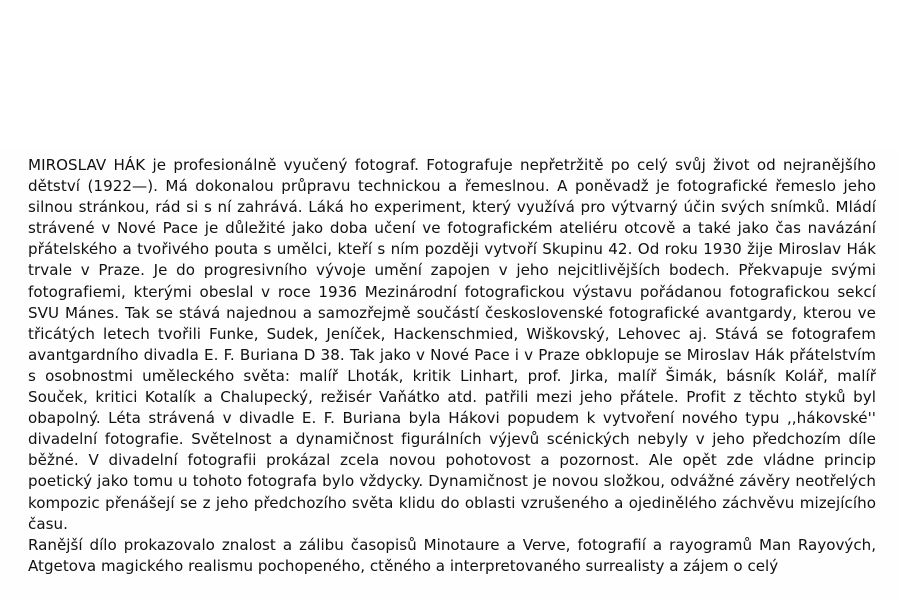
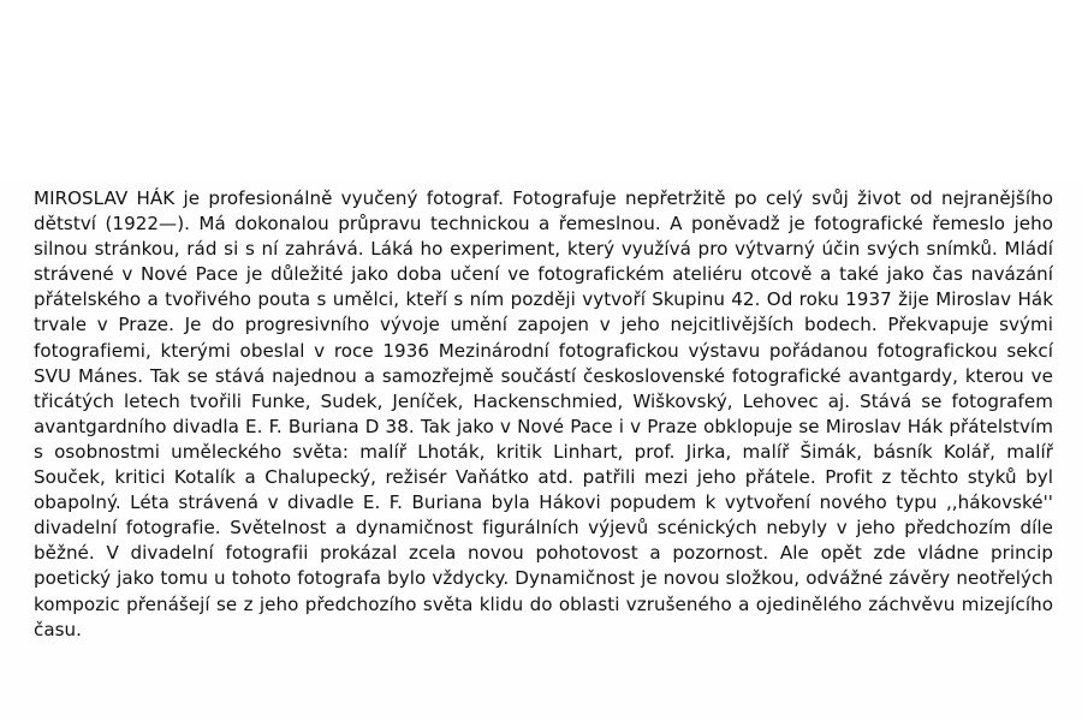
- MIROSLAV HÁK je profesionálně vyučený fotograf. Fotografuje nepřetržitě po celý svůj život od nejranějšího dětství (1922—). Má dokonalou průpravu technickou a řemeslnou. A poněvadž je fotografické řemeslo jeho silnou stránkou, rád si s ní zahrává. Láká ho experiment, který využívá pro výtvarný účin svých snímků. Mládí strávené v Nové Pace je důležité jako doba učení ve fotografickém ateliéru otcově a také jako čas navázání přátelského a tvořivého pouta s umělci, kteří s ním později vytvoří Skupinu 42. Od roku 1930 žije Miroslav Hák trvale v Praze. Je do progresivního vývoje umění zapojen v jeho nejcitlivějších bodech. Překvapuje svými fotografiemi, kterými obeslal v roce 1936 Mezinárodní fotografickou výstavu pořádanou fotografickou sekcí SVU Mánes. Tak se stává najednou a samozřejmě součástí československé fotografické avantgardy, kterou ve třicátých letech tvořili Funke, Sudek, Jeníček, Hackenschmied, Wiškovský, Lehovec aj. Stává se fotografem avantgardního divadla E. F. Buriana D 38. Tak jako v Nové Pace i v Praze obklopuje se Miroslav Hák přátelstvím s osobnostmi uměleckého světa: malíř Lhoták, kritik Linhart, prof. Jirka, malíř Šimák, básník Kolář, malíř Souček, kritici Kotalík a Chalupecký, režisér Vaňátko atd. patřili mezi jeho přátele. Profit z těchto styků byl obapolný. Léta strávená v divadle E. F. Buriana byla Hákovi popudem k vytvoření nového typu ,,hákovské'' divadelní fotografie. Světelnost a dynamičnost figurálních výjevů scénických nebyly v jeho předchozím díle běžné. V divadelní fotografii prokázal zcela novou pohotovost a pozornost. Ale opět zde vládne princip poetický jako tomu u tohoto fotografa bylo vždycky. Dynamičnost je novou složkou, odvážné závěry neotřelých kompozic přenášejí se z jeho předchozího světa klidu do oblasti vzrušeného a ojedinělého záchvěvu mizejícího času.
+ MIROSLAV HÁK je profesionálně vyučený fotograf. Fotografuje nepřetržitě po celý svůj život od nejranějšího dětství (1922—). Má dokonalou průpravu technickou a řemeslnou. A poněvadž je fotografické řemeslo jeho silnou stránkou, rád si s ní zahrává. Láká ho experiment, který využívá pro výtvarný účin svých snímků. Mládí strávené v Nové Pace je důležité jako doba učení ve fotografickém ateliéru otcově a také jako čas navázání přátelského a tvořivého pouta s umělci, kteří s ním později vytvoří Skupinu 42. Od roku 1937 žije Miroslav Hák trvale v Praze. Je do progresivního vývoje umění zapojen v jeho nejcitlivějších bodech. Překvapuje svými fotografiemi, kterými obeslal v roce 1936 Mezinárodní fotografickou výstavu pořádanou fotografickou sekcí SVU Mánes. Tak se stává najednou a samozřejmě součástí československé fotografické avantgardy, kterou ve třicátých letech tvořili Funke, Sudek, Jeníček, Hackenschmied, Wiškovský, Lehovec aj. Stává se fotografem avantgardního divadla E. F. Buriana D 38. Tak jako v Nové Pace i v Praze obklopuje se Miroslav Hák přátelstvím s osobnostmi uměleckého světa: malíř Lhoták, kritik Linhart, prof. Jirka, malíř Šimák, básník Kolář, malíř Souček, kritici Kotalík a Chalupecký, režisér Vaňátko atd. patřili mezi jeho přátele. Profit z těchto styků byl obapolný. Léta strávená v divadle E. F. Buriana byla Hákovi popudem k vytvoření nového typu ,,hákovské'' divadelní fotografie. Světelnost a dynamičnost figurálních výjevů scénických nebyly v jeho předchozím díle běžné. V divadelní fotografii prokázal zcela novou pohotovost a pozornost. Ale opět zde vládne princip poetický jako tomu u tohoto fotografa bylo vždycky. Dynamičnost je novou složkou, odvážné závěry neotřelých kompozic přenášejí se z jeho předchozího světa klidu do oblasti vzrušeného a ojedinělého záchvěvu mizejícího času.
- Ranější dílo prokazovalo znalost a zálibu časopisů Minotaure a Verve, fotografií a rayogramů Man Rayových, Atgetova magického realismu pochopeného, ctěného a interpretovaného surrealisty a zájem o celý
